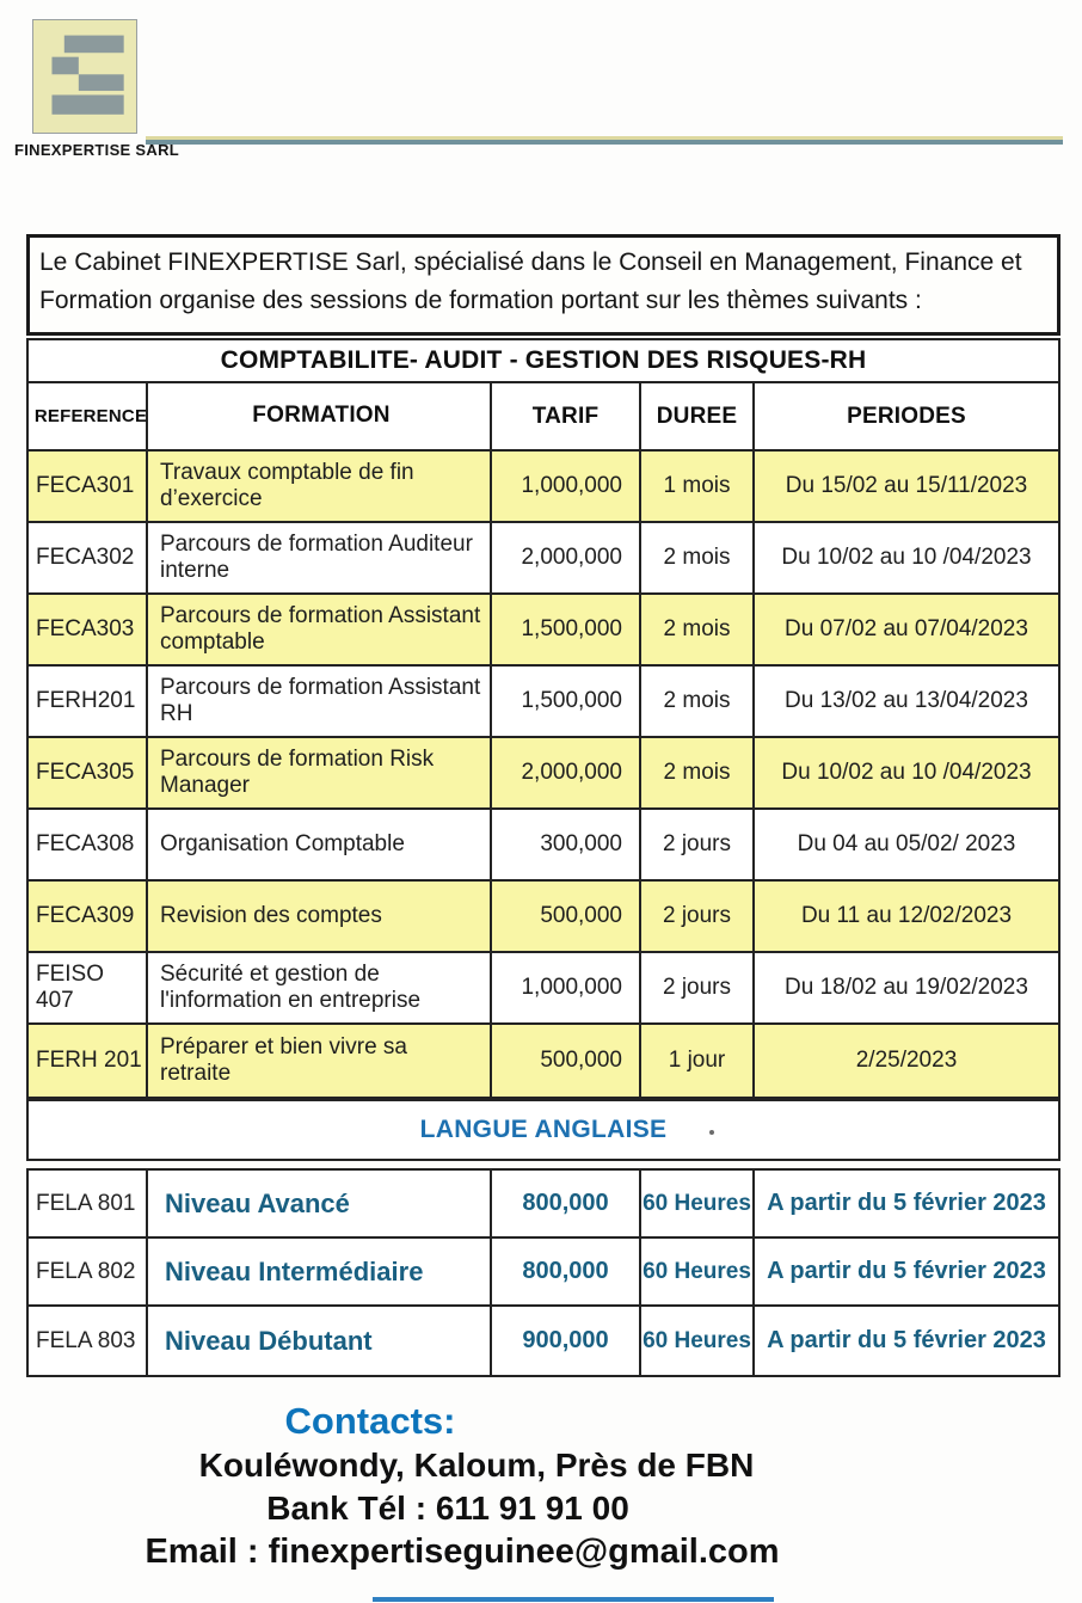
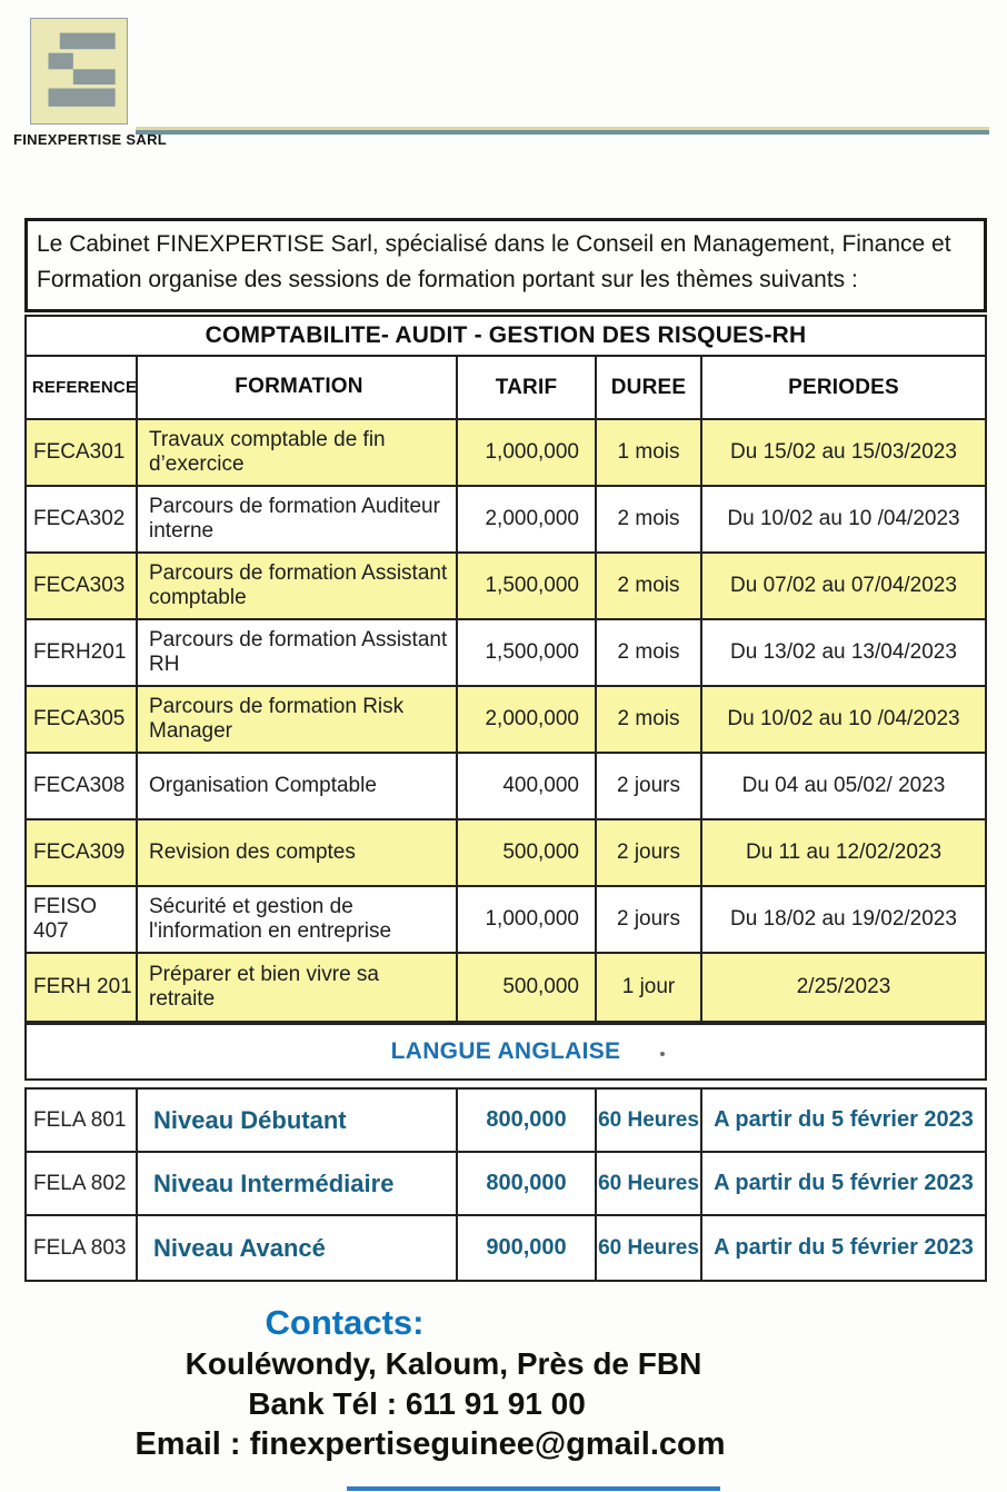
  FINEXPERTISE SARL
  Le Cabinet FINEXPERTISE Sarl, spécialisé dans le Conseil en Management, Finance et Formation organise des sessions de formation portant sur les thèmes suivants :
  COMPTABILITE- AUDIT - GESTION DES RISQUES-RH
  REFERENCE
  FORMATION
  TARIF
  DUREE
  PERIODES
  FECA301
  Travaux comptable de fin d’exercice
  1,000,000
  1 mois
- Du 15/02 au 15/11/2023
+ Du 15/02 au 15/03/2023
  FECA302
  Parcours de formation Auditeur interne
  2,000,000
  2 mois
  Du 10/02 au 10 /04/2023
  FECA303
  Parcours de formation Assistant comptable
  1,500,000
  2 mois
  Du 07/02 au 07/04/2023
  FERH201
  Parcours de formation Assistant RH
  1,500,000
  2 mois
  Du 13/02 au 13/04/2023
  FECA305
  Parcours de formation Risk Manager
  2,000,000
  2 mois
  Du 10/02 au 10 /04/2023
  FECA308
  Organisation Comptable
- 300,000
+ 400,000
  2 jours
  Du 04 au 05/02/ 2023
  FECA309
  Revision des comptes
  500,000
  2 jours
  Du 11 au 12/02/2023
  FEISO 407
  Sécurité et gestion de l'information en entreprise
  1,000,000
  2 jours
  Du 18/02 au 19/02/2023
  FERH 201
  Préparer et bien vivre sa retraite
  500,000
  1 jour
  2/25/2023
  LANGUE ANGLAISE
  FELA 801
- Niveau Avancé
+ Niveau Débutant
  800,000
  60 Heures
  A partir du 5 février 2023
  FELA 802
  Niveau Intermédiaire
  800,000
  60 Heures
  A partir du 5 février 2023
  FELA 803
- Niveau Débutant
+ Niveau Avancé
  900,000
  60 Heures
  A partir du 5 février 2023
  Contacts:
  Kouléwondy, Kaloum, Près de FBN
  Bank Tél : 611 91 91 00
  Email : finexpertiseguinee@gmail.com
